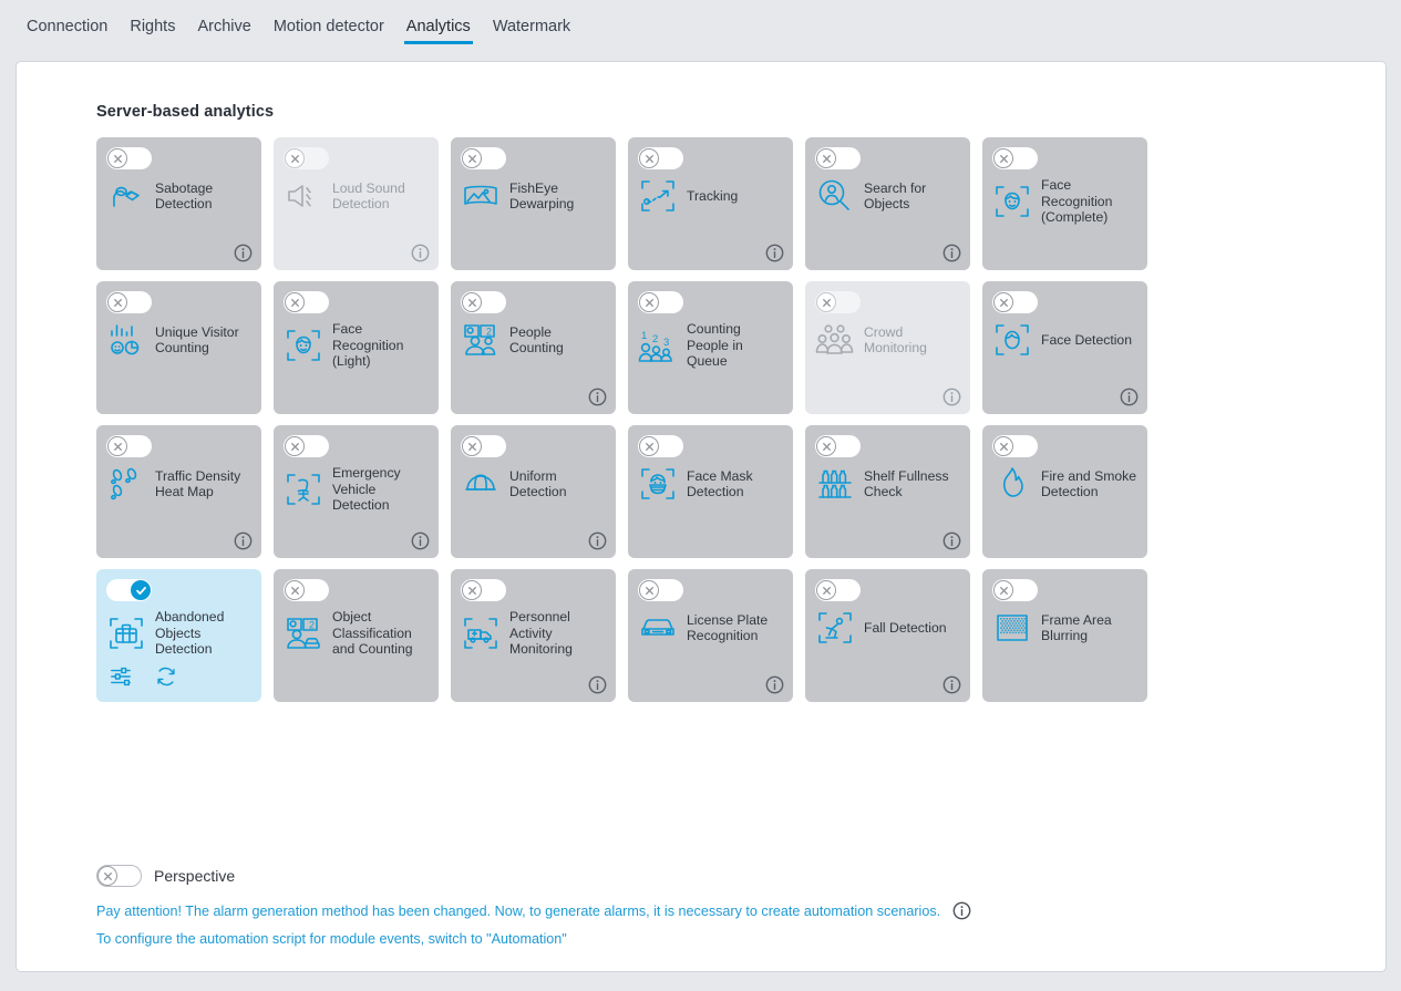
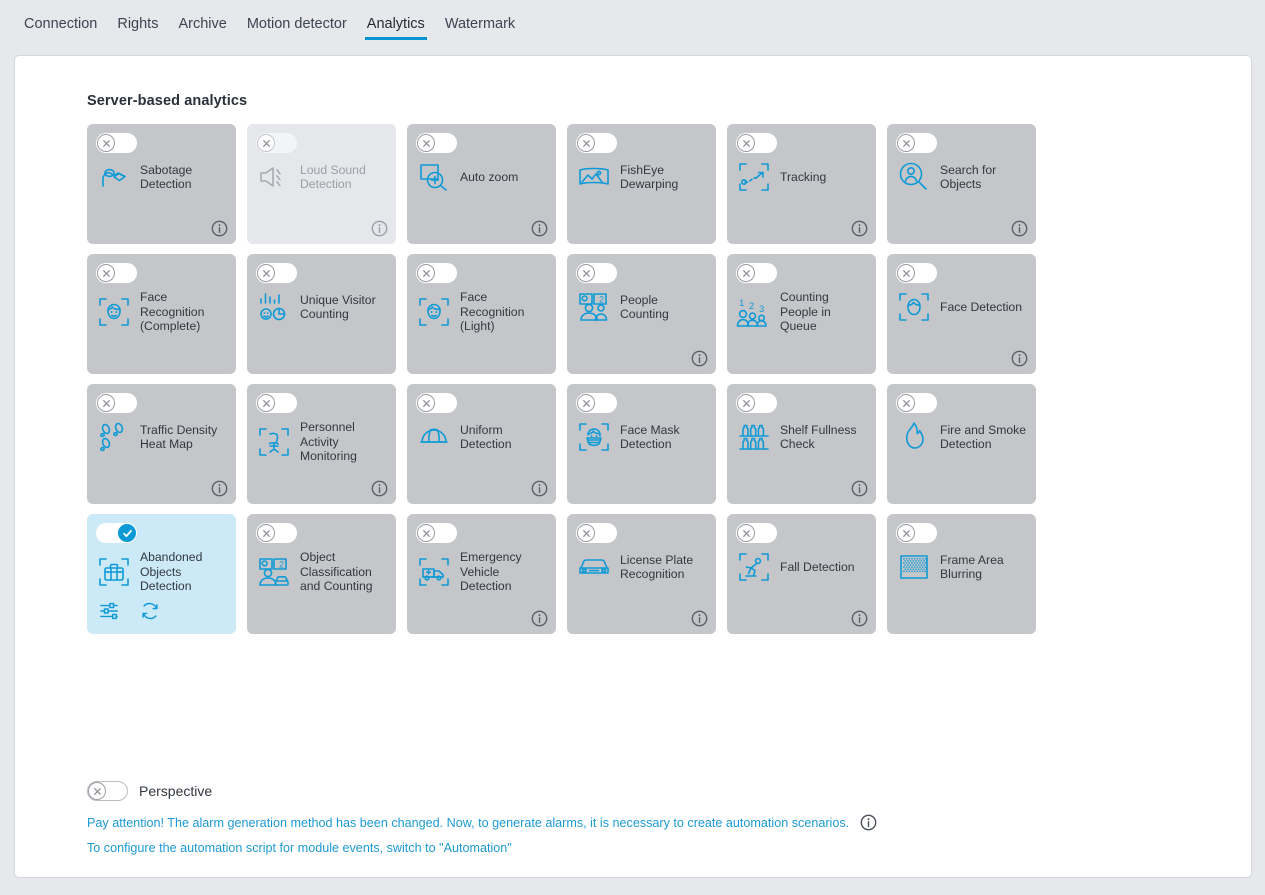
  Connection
  Rights
  Archive
  Motion detector
  Analytics
  Watermark
  Server-based analytics
  Sabotage Detection
  Loud Sound Detection
+ Auto zoom
  FishEye Dewarping
  Tracking
  Search for Objects
  Face Recognition (Complete)
  Unique Visitor Counting
  Face Recognition (Light)
  2
  People Counting
  1
  2
  3
  Counting People in Queue
- Crowd Monitoring
  Face Detection
  Traffic Density Heat Map
- Emergency Vehicle Detection
+ Personnel Activity Monitoring
  Uniform Detection
  Face Mask Detection
  Shelf Fullness Check
  Fire and Smoke Detection
  Abandoned Objects Detection
  2
  Object Classification and Counting
- Personnel Activity Monitoring
+ Emergency Vehicle Detection
  License Plate Recognition
  Fall Detection
  Frame Area Blurring
  Perspective
  Pay attention! The alarm generation method has been changed. Now, to generate alarms, it is necessary to create automation scenarios.
  To configure the automation script for module events, switch to "Automation"
